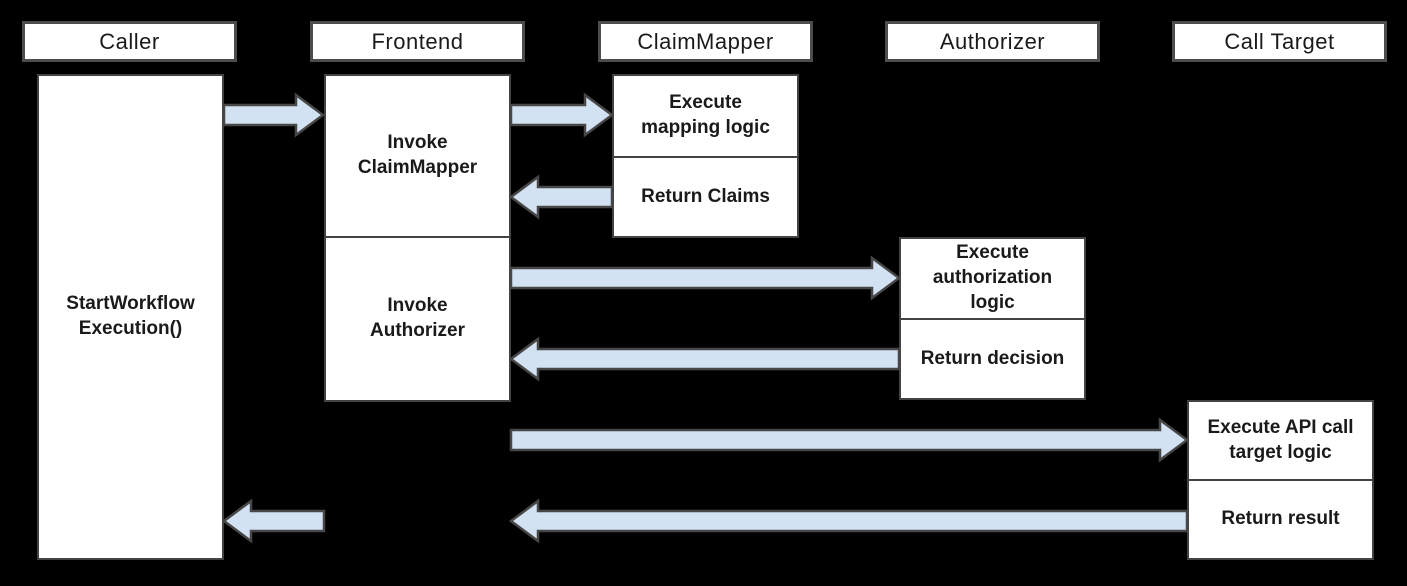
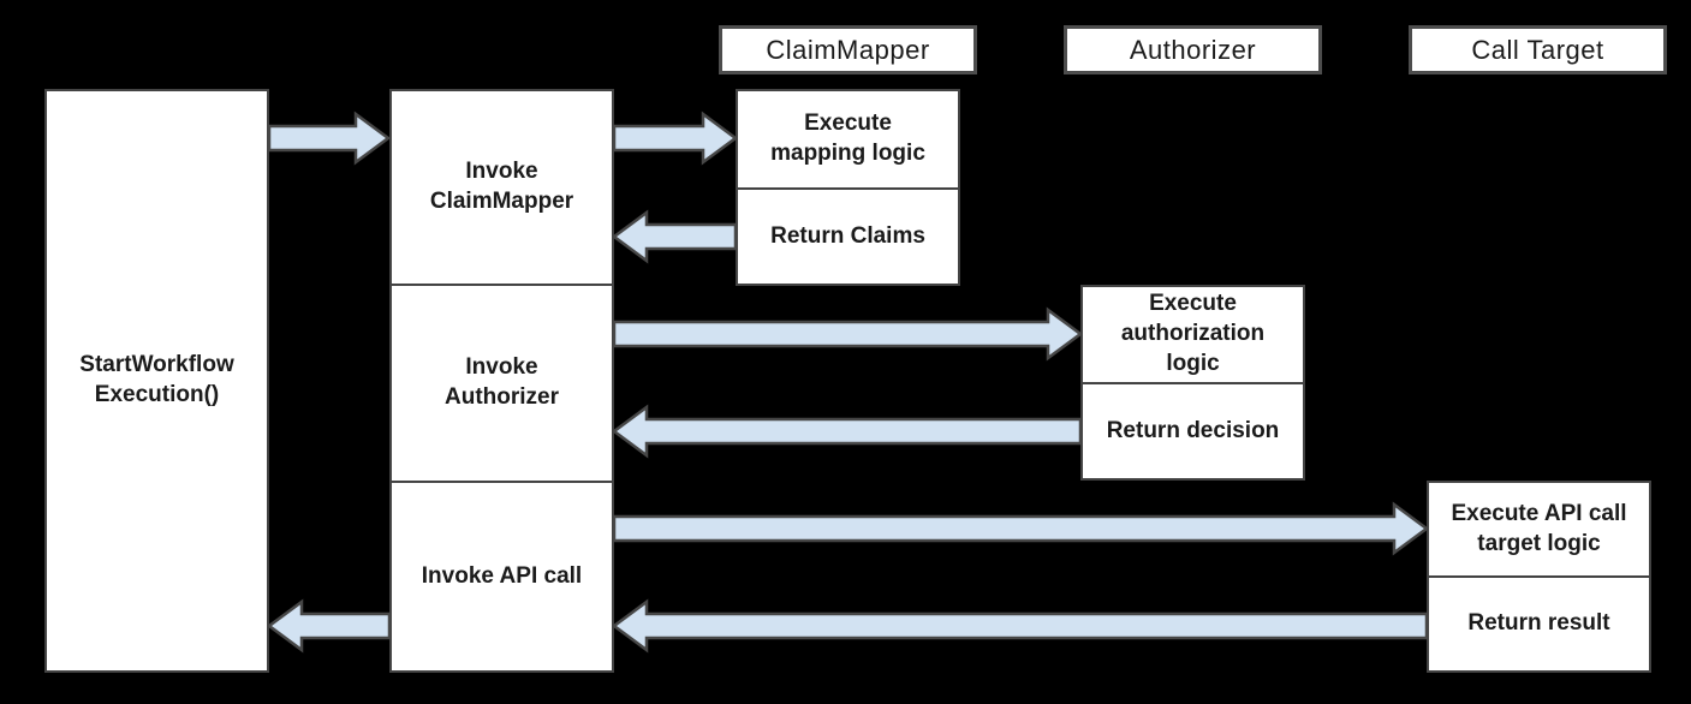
- Caller
- Frontend
  ClaimMapper
  Authorizer
  Call Target
  StartWorkflow
  Execution()
  Invoke
  ClaimMapper
  Invoke
  Authorizer
+ Invoke API call
  Execute
  mapping logic
  Return Claims
  Execute
  authorization
  logic
  Return decision
  Execute API call
  target logic
  Return result
